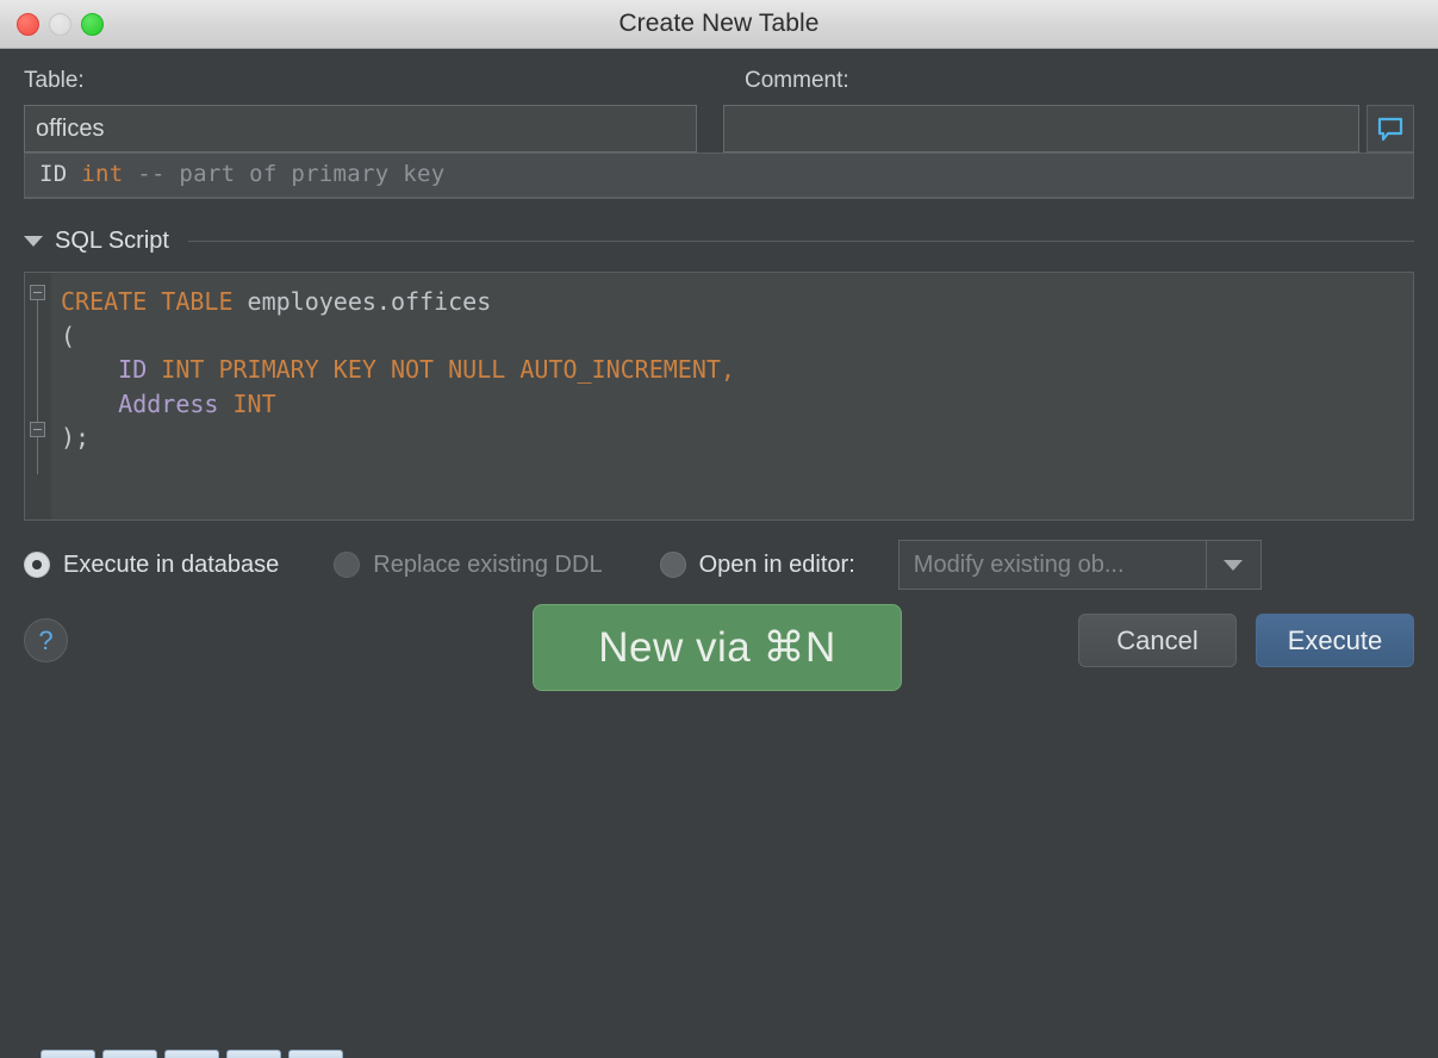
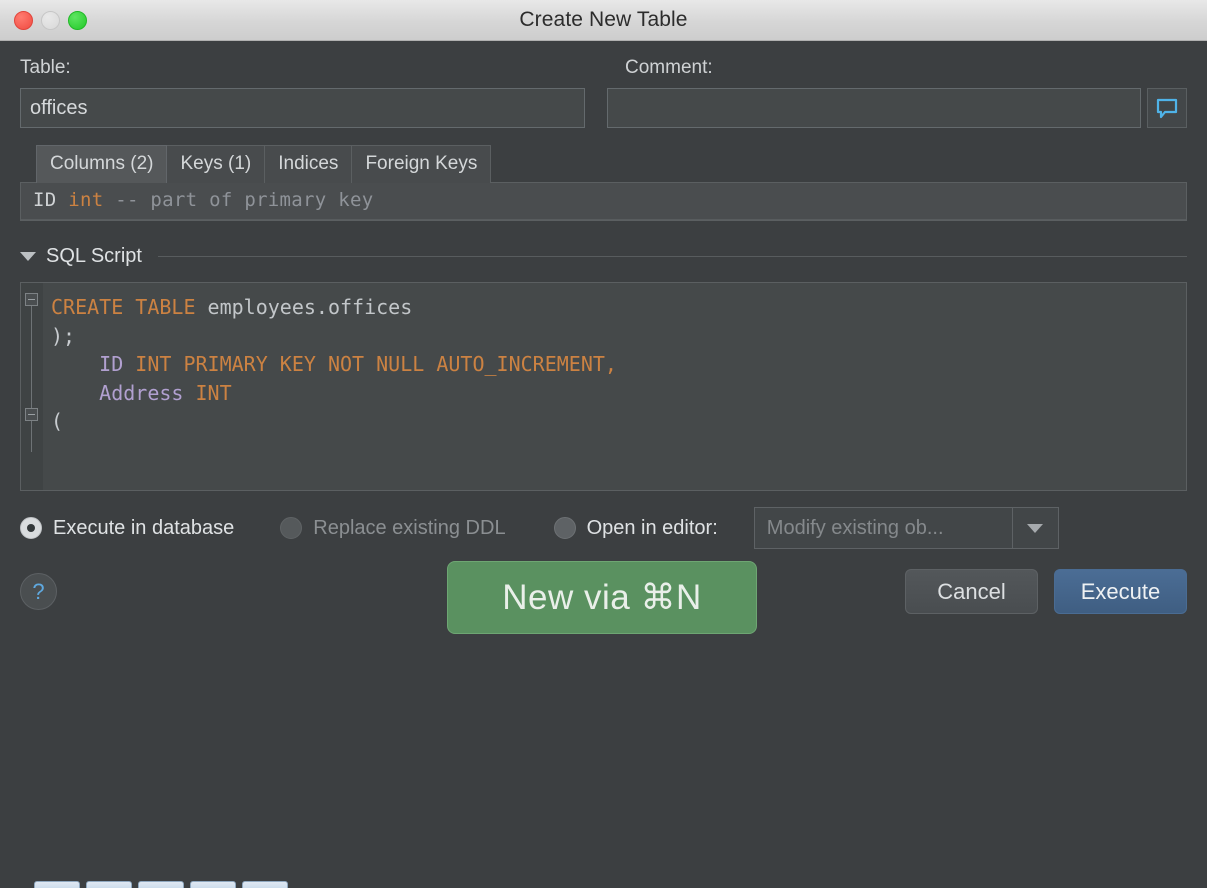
  Create New Table
  Table:
  Comment:
  offices
+ Columns (2)
+ Keys (1)
+ Indices
+ Foreign Keys
  ID int -- part of primary key
  SQL Script
  CREATE TABLE employees.offices
- (
+ );
  ID INT PRIMARY KEY NOT NULL AUTO_INCREMENT,
  Address INT
- );
+ (
  Execute in database
  Replace existing DDL
  Open in editor:
  Modify existing ob...
  ?
  New via ⌘N
  Cancel
  Execute
